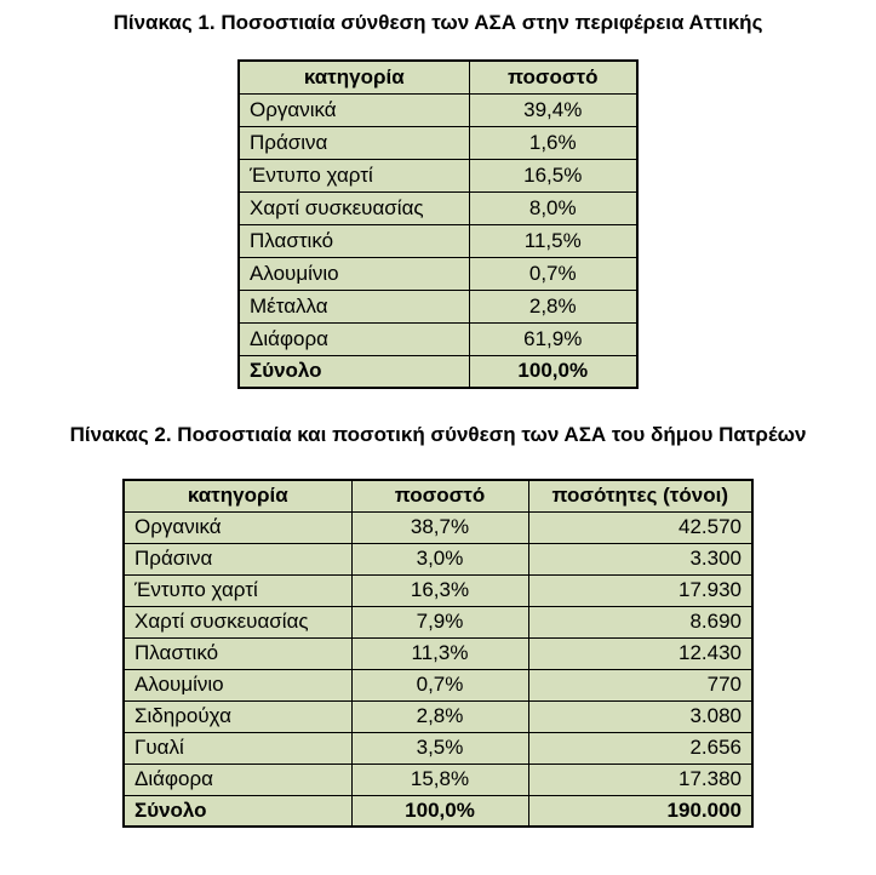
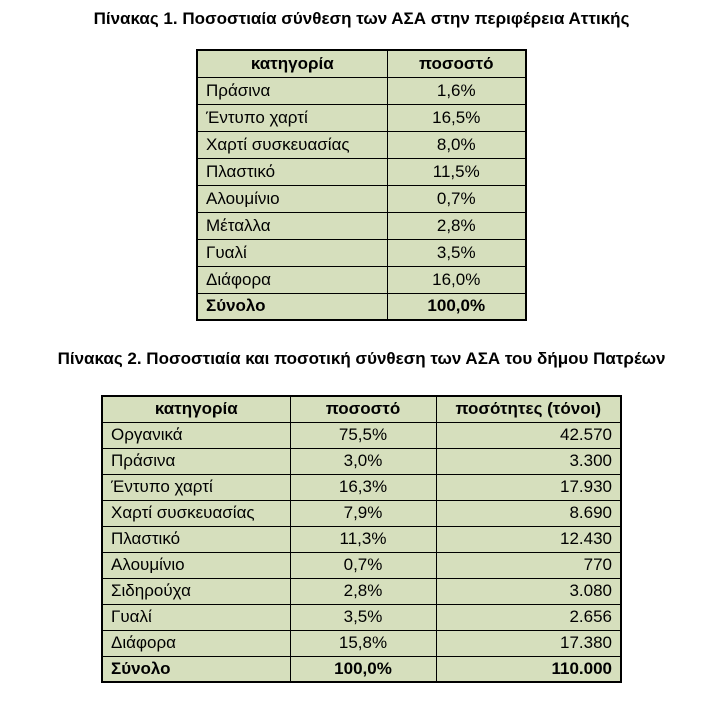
  Πίνακας 1. Ποσοστιαία σύνθεση των ΑΣΑ στην περιφέρεια Αττικής
  κατηγορία	ποσοστό
- Οργανικά	39,4%
  Πράσινα	1,6%
  Έντυπο χαρτί	16,5%
  Χαρτί συσκευασίας	8,0%
  Πλαστικό	11,5%
  Αλουμίνιο	0,7%
  Μέταλλα	2,8%
+ Γυαλί	3,5%
- Διάφορα	61,9%
+ Διάφορα	16,0%
  Σύνολο	100,0%
  Πίνακας 2. Ποσοστιαία και ποσοτική σύνθεση των ΑΣΑ του δήμου Πατρέων
  κατηγορία	ποσοστό	ποσότητες (τόνοι)
- Οργανικά	38,7%	42.570
+ Οργανικά	75,5%	42.570
  Πράσινα	3,0%	3.300
  Έντυπο χαρτί	16,3%	17.930
  Χαρτί συσκευασίας	7,9%	8.690
  Πλαστικό	11,3%	12.430
  Αλουμίνιο	0,7%	770
  Σιδηρούχα	2,8%	3.080
  Γυαλί	3,5%	2.656
  Διάφορα	15,8%	17.380
- Σύνολο	100,0%	190.000
+ Σύνολο	100,0%	110.000
